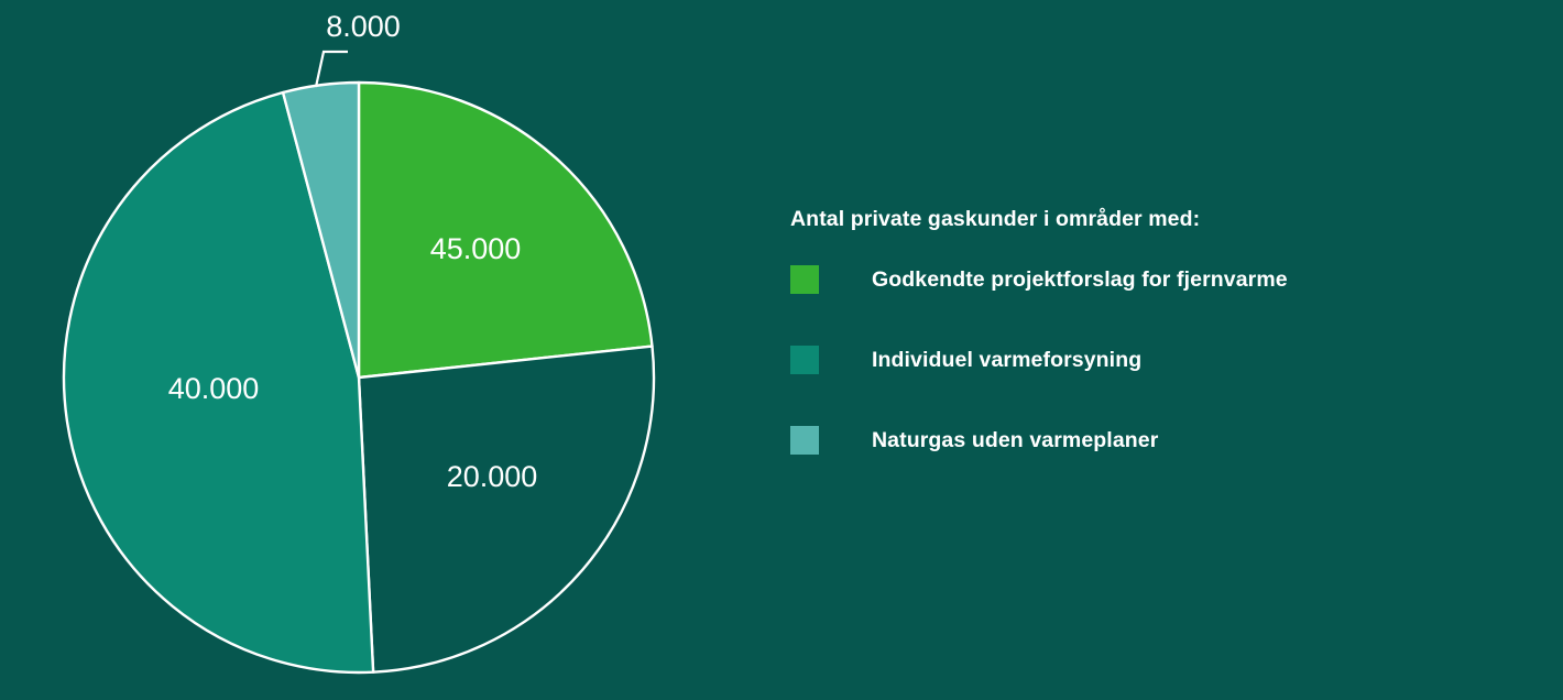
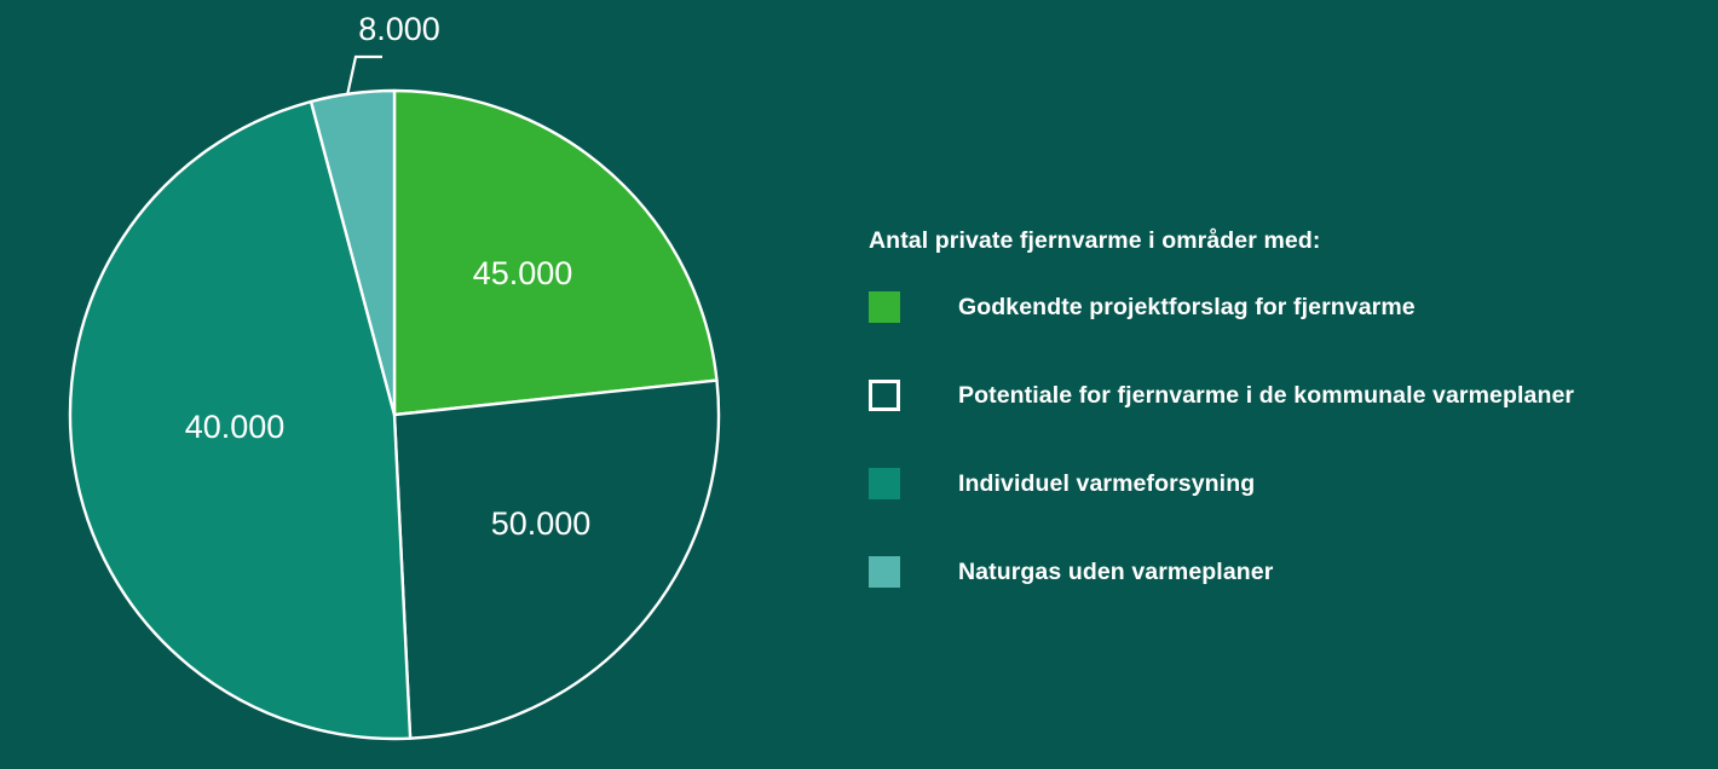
  45.000
- 20.000
+ 50.000
  40.000
  8.000
- Antal private gaskunder i områder med:
+ Antal private fjernvarme i områder med:
  Godkendte projektforslag for fjernvarme
+ Potentiale for fjernvarme i de kommunale varmeplaner
  Individuel varmeforsyning
  Naturgas uden varmeplaner
